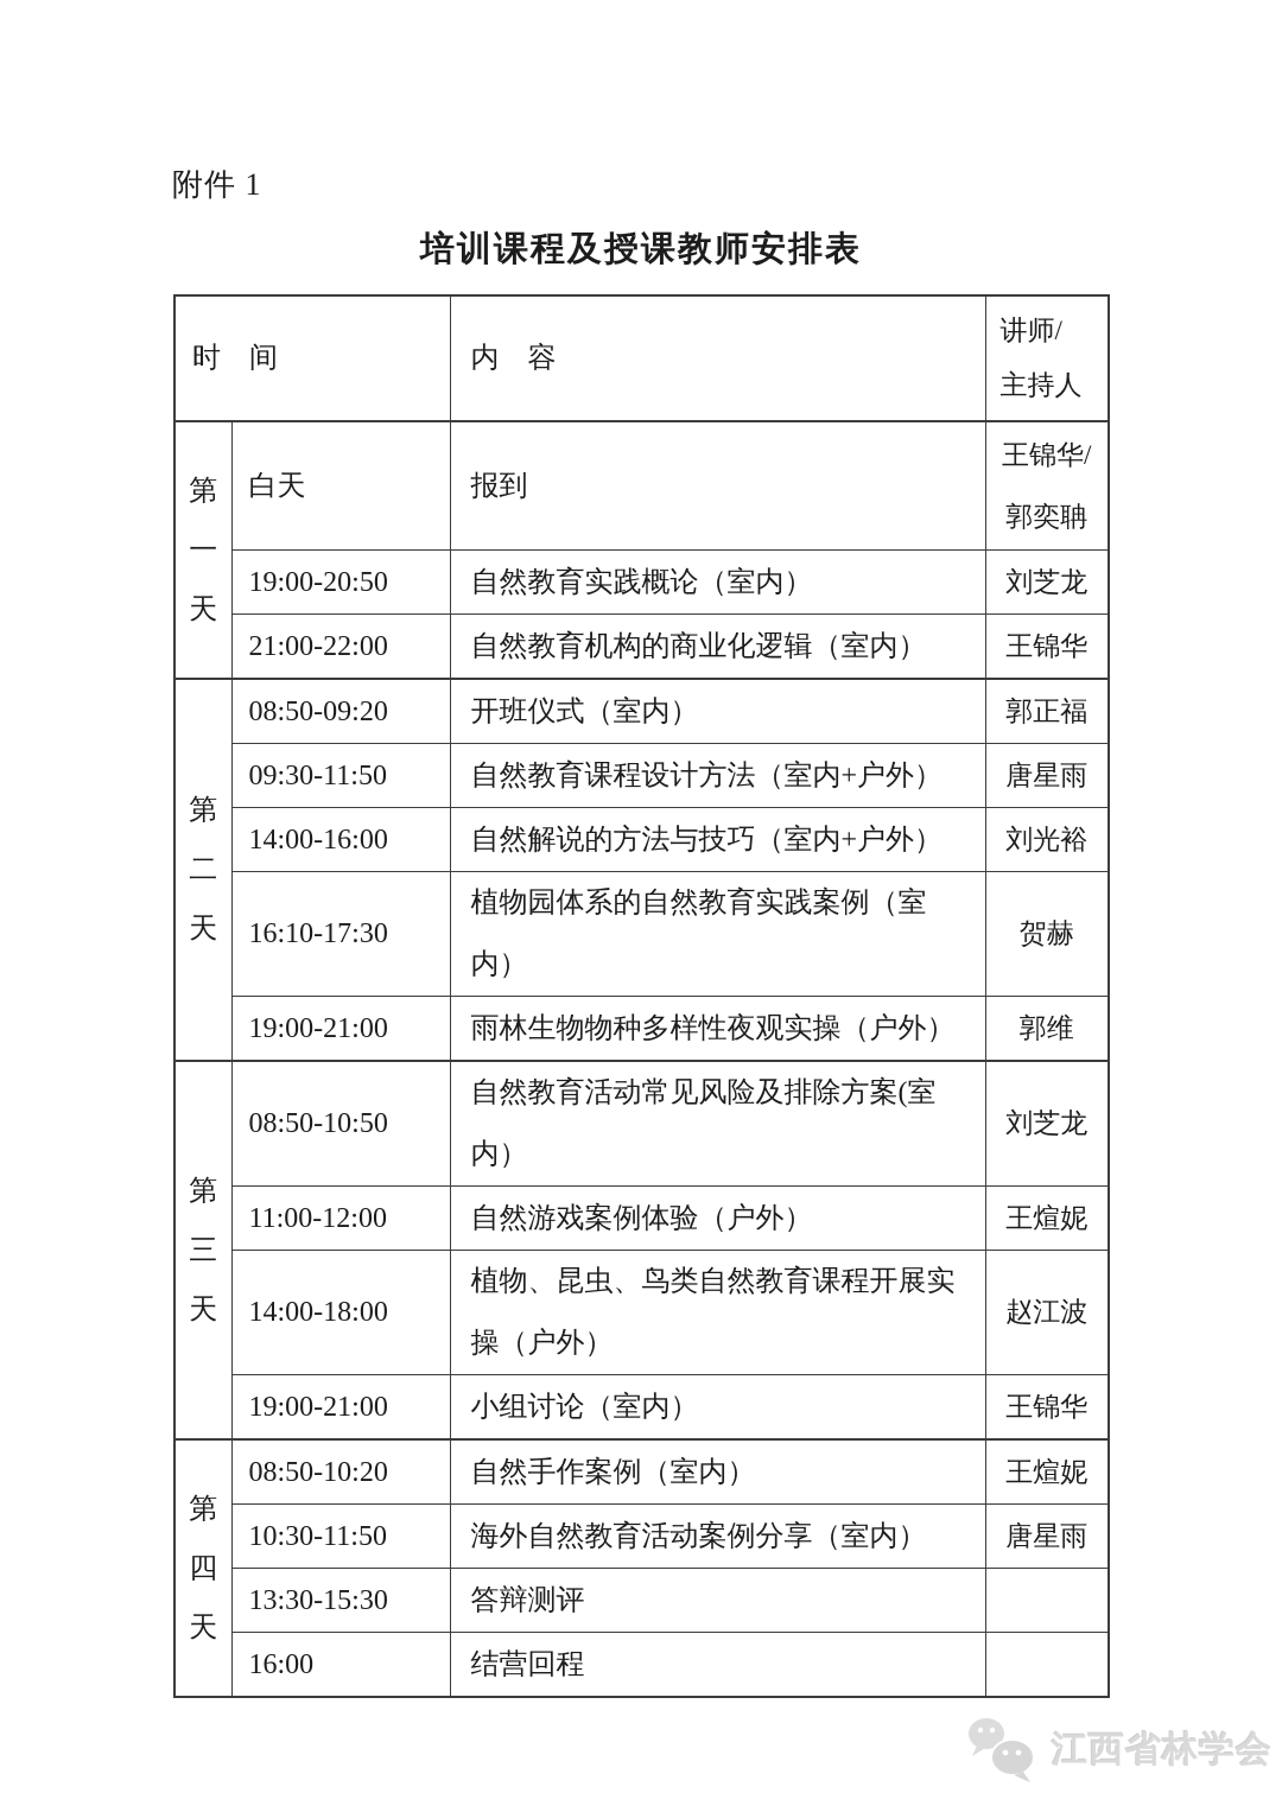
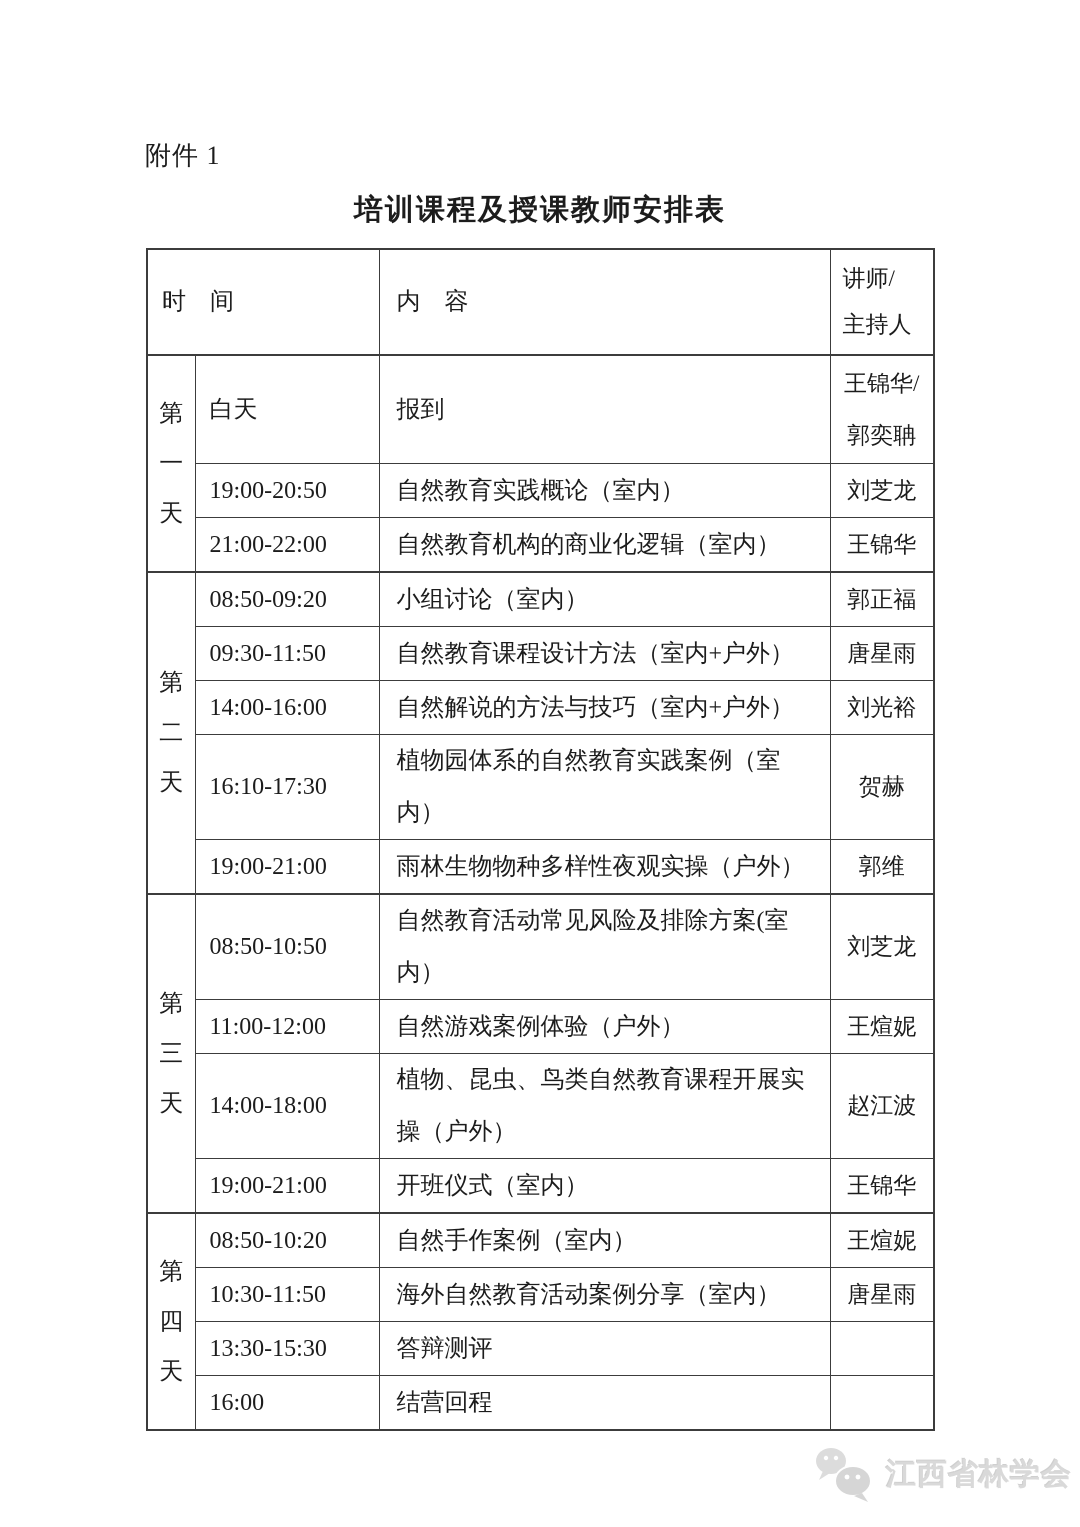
  附件 1
  培训课程及授课教师安排表
  时 间	内 容	讲师/ 主持人
  第一天	白天	报到	王锦华/ 郭奕聃
  19:00-20:50	自然教育实践概论（室内）	刘芝龙
  21:00-22:00	自然教育机构的商业化逻辑（室内）	王锦华
- 第二天	08:50-09:20	开班仪式（室内）	郭正福
+ 第二天	08:50-09:20	小组讨论（室内）	郭正福
  09:30-11:50	自然教育课程设计方法（室内+户外）	唐星雨
  14:00-16:00	自然解说的方法与技巧（室内+户外）	刘光裕
  16:10-17:30	植物园体系的自然教育实践案例（室 内）	贺赫
  19:00-21:00	雨林生物物种多样性夜观实操（户外）	郭维
  第三天	08:50-10:50	自然教育活动常见风险及排除方案(室 内）	刘芝龙
  11:00-12:00	自然游戏案例体验（户外）	王煊妮
  14:00-18:00	植物、昆虫、鸟类自然教育课程开展实 操（户外）	赵江波
- 19:00-21:00	小组讨论（室内）	王锦华
+ 19:00-21:00	开班仪式（室内）	王锦华
  第四天	08:50-10:20	自然手作案例（室内）	王煊妮
  10:30-11:50	海外自然教育活动案例分享（室内）	唐星雨
  13:30-15:30	答辩测评
  16:00	结营回程
  江西省林学会
